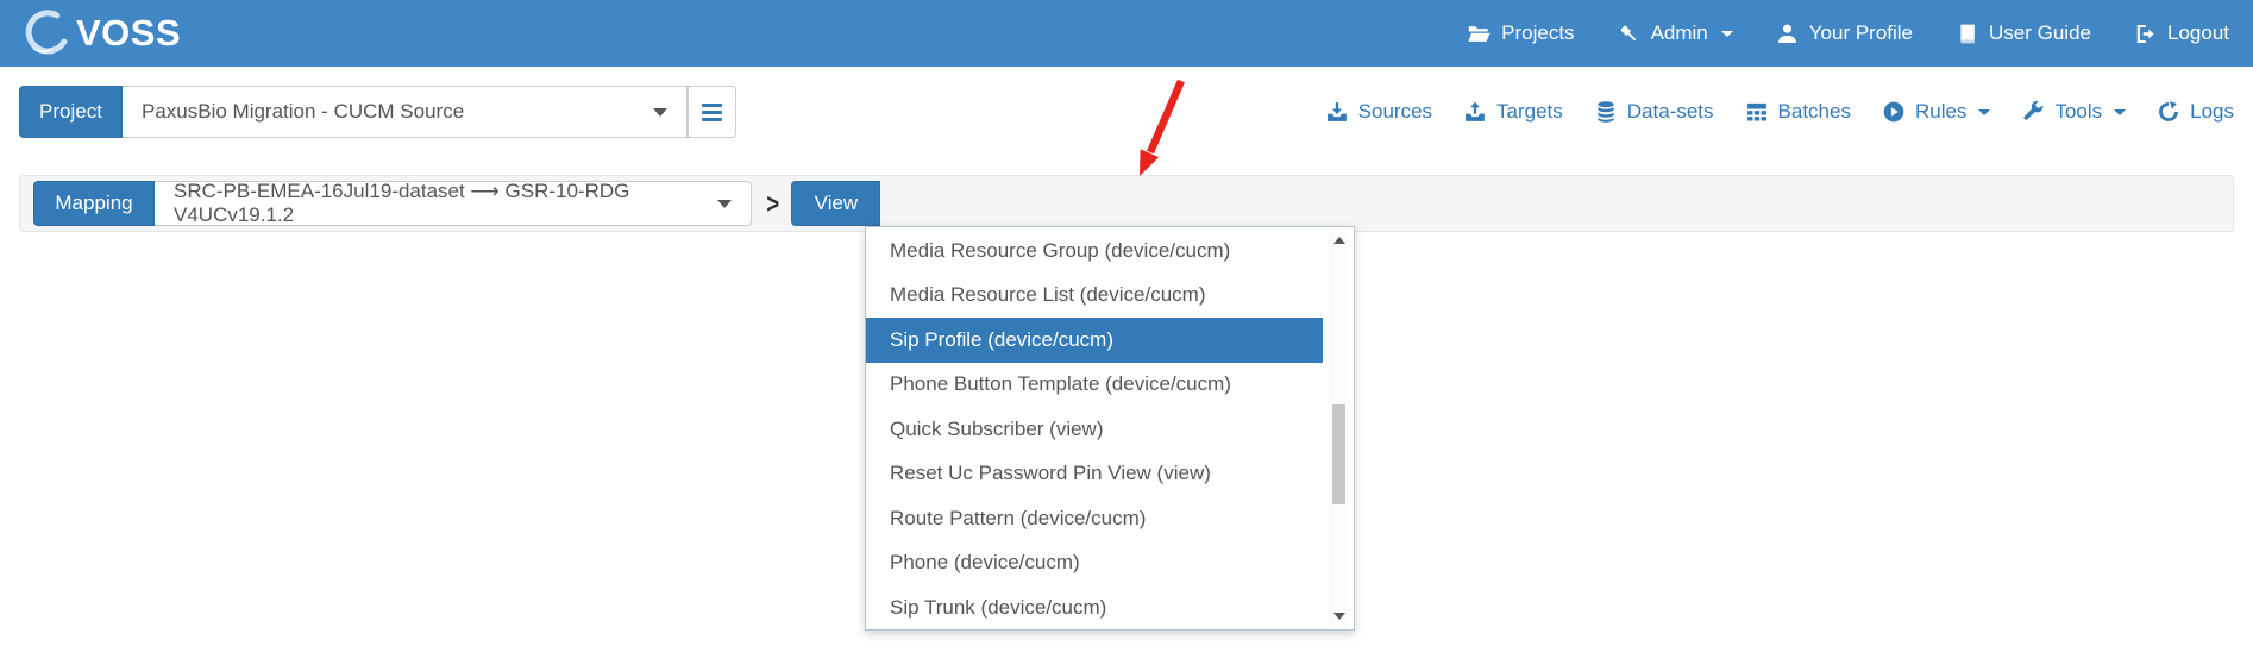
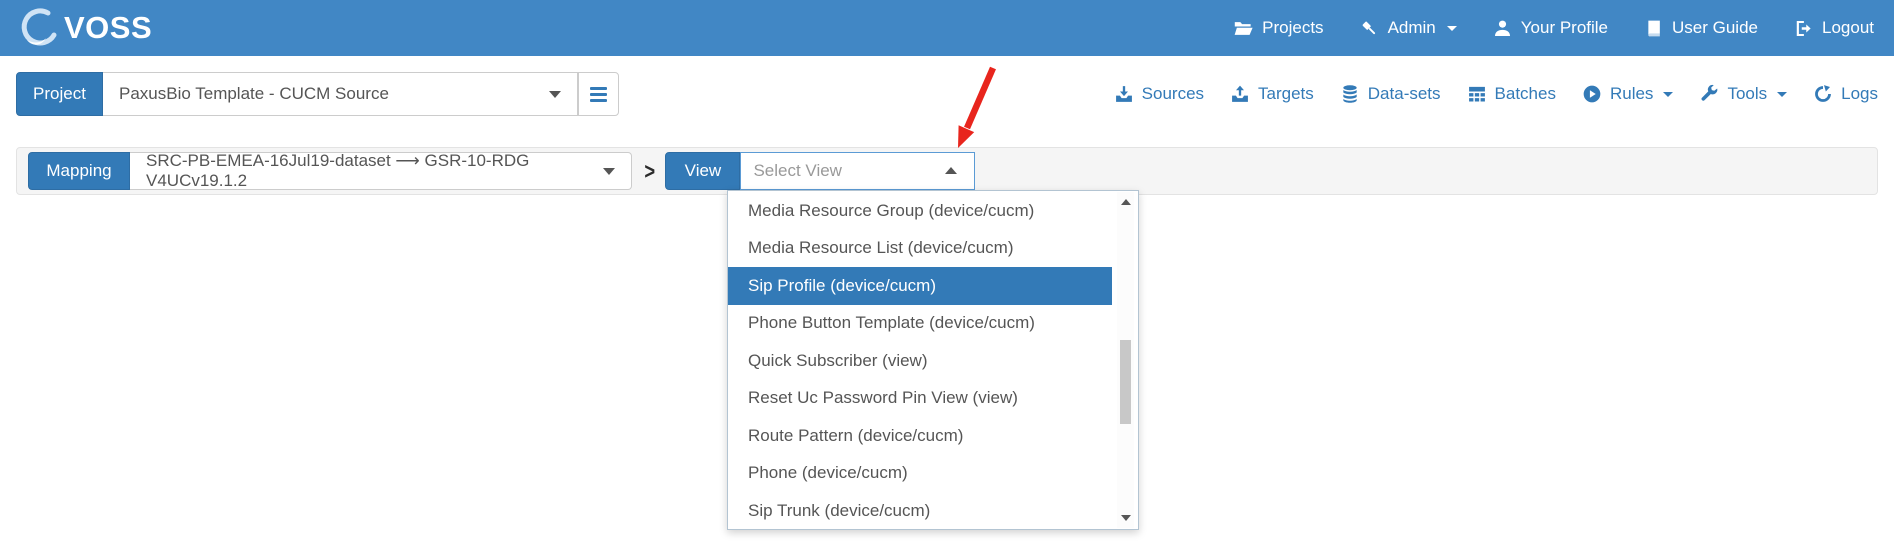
  VOSS
  Projects
  Admin
  Your Profile
  User Guide
  Logout
  Project
- PaxusBio Migration - CUCM Source
+ PaxusBio Template - CUCM Source
  Sources
  Targets
  Data-sets
  Batches
  Rules
  Tools
  Logs
  Mapping
  SRC-PB-EMEA-16Jul19-dataset ⟶ GSR-10-RDG V4UCv19.1.2
  >
  View
+ Select View
  Media Resource Group (device/cucm)
  Media Resource List (device/cucm)
  Sip Profile (device/cucm)
  Phone Button Template (device/cucm)
  Quick Subscriber (view)
  Reset Uc Password Pin View (view)
  Route Pattern (device/cucm)
  Phone (device/cucm)
  Sip Trunk (device/cucm)
